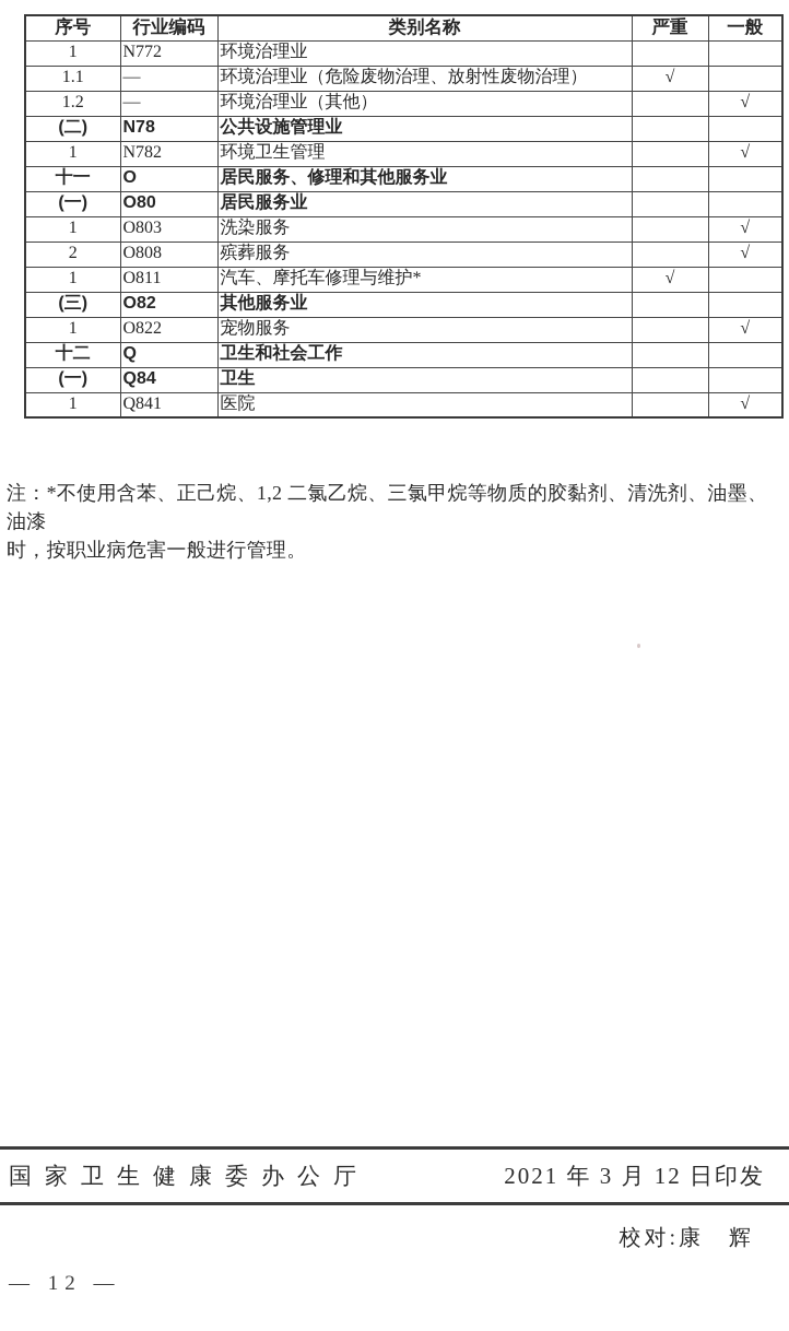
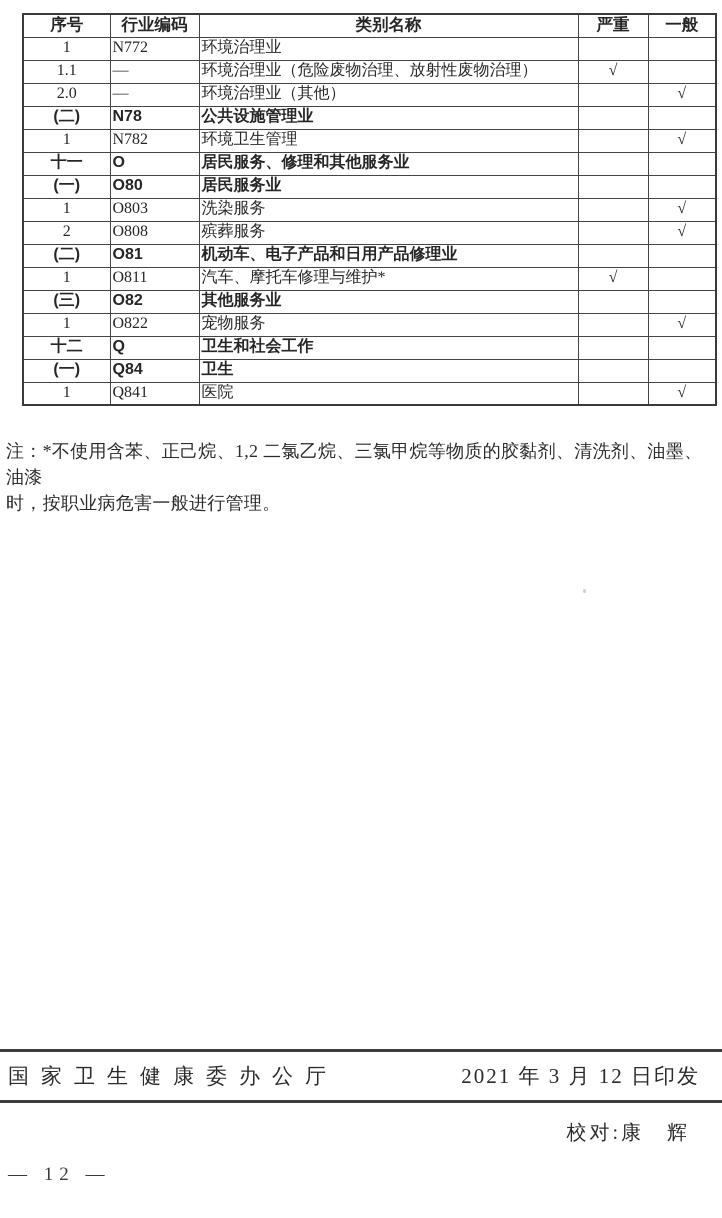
  序号	行业编码	类别名称	严重	一般
  1	N772	环境治理业
  1.1	—	环境治理业（危险废物治理、放射性废物治理）	√
- 1.2	—	环境治理业（其他）		√
+ 2.0	—	环境治理业（其他）		√
  (二)	N78	公共设施管理业
  1	N782	环境卫生管理		√
  十一	O	居民服务、修理和其他服务业
  (一)	O80	居民服务业
  1	O803	洗染服务		√
  2	O808	殡葬服务		√
+ (二)	O81	机动车、电子产品和日用产品修理业
  1	O811	汽车、摩托车修理与维护*	√
  (三)	O82	其他服务业
  1	O822	宠物服务		√
  十二	Q	卫生和社会工作
  (一)	Q84	卫生
  1	Q841	医院		√
  注：*不使用含苯、正己烷、1,2 二氯乙烷、三氯甲烷等物质的胶黏剂、清洗剂、油墨、油漆
  时，按职业病危害一般进行管理。
  国家卫生健康委办公厅
  2021 年 3 月 12 日印发
  校对:康 辉
  — 12 —
